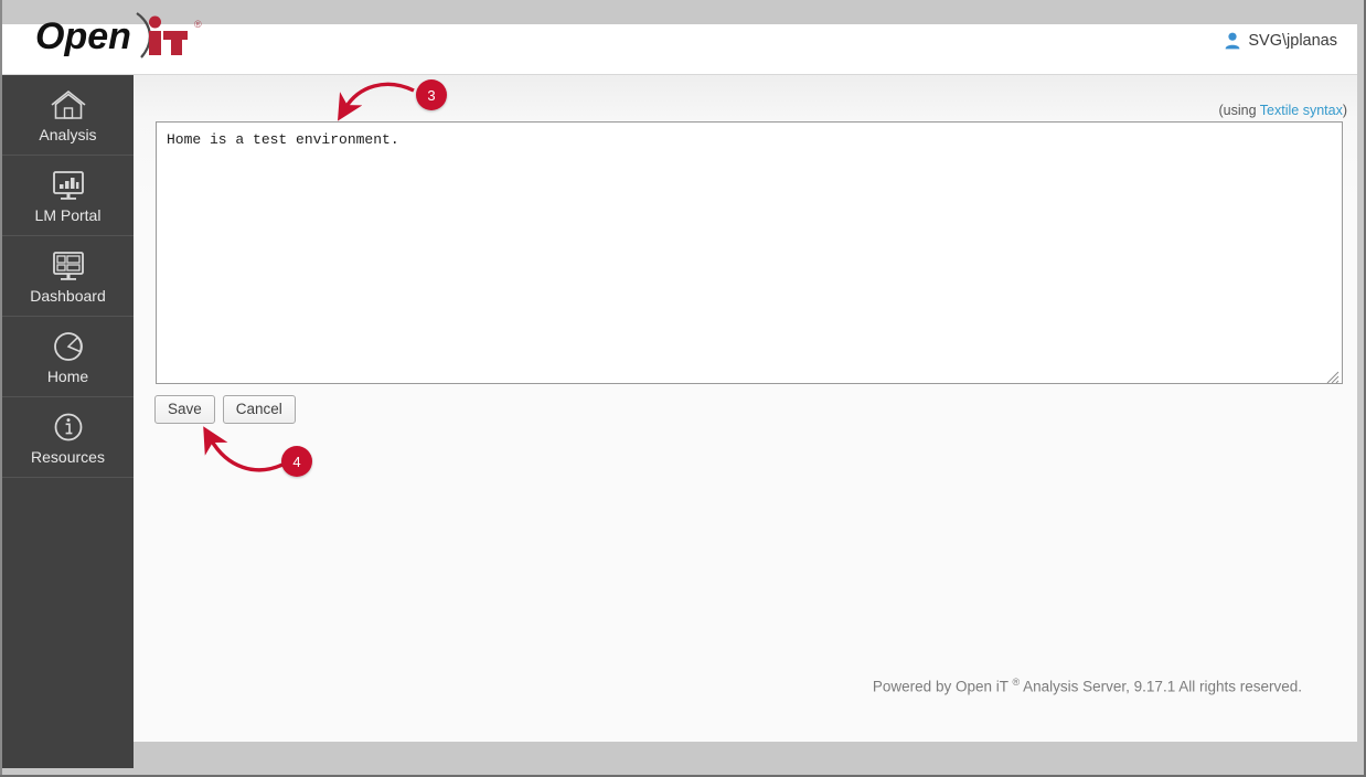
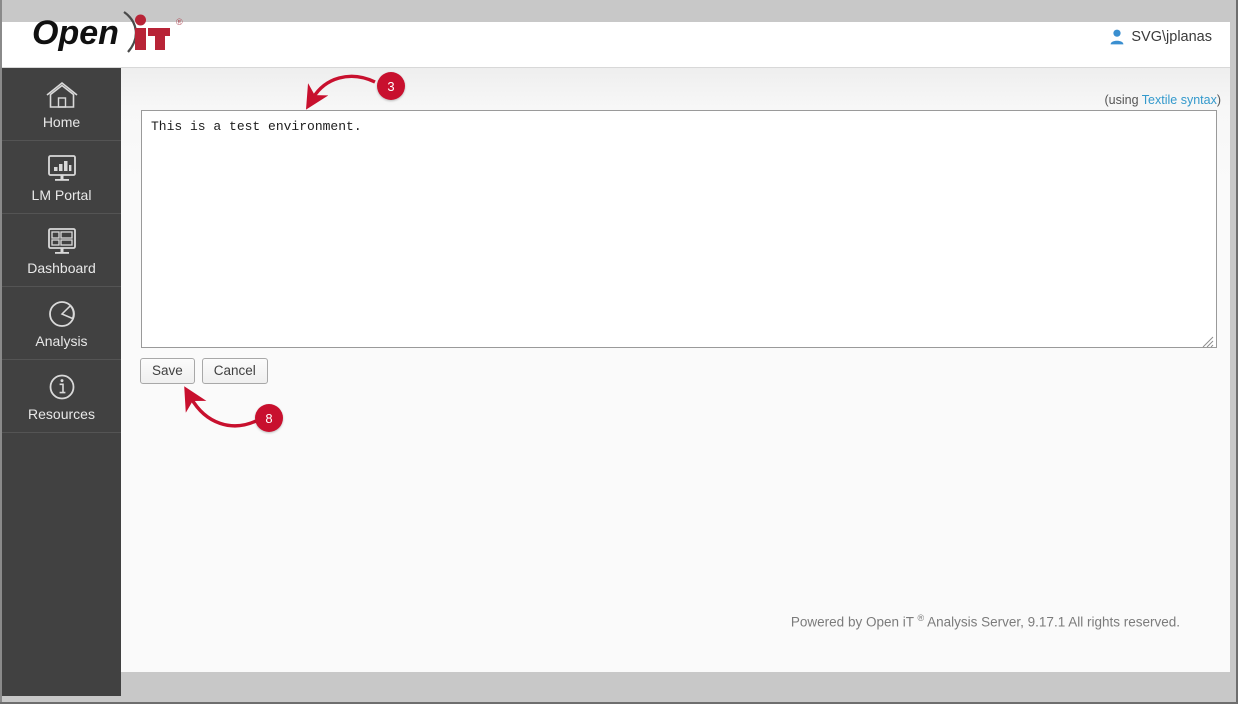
  Open
  ®
  SVG\jplanas
- Analysis
+ Home
  LM Portal
  Dashboard
- Home
+ Analysis
  Resources
  (using Textile syntax)
- Home is a test environment.
+ This is a test environment.
  Save
  Cancel
  Powered by Open iT ® Analysis Server, 9.17.1 All rights reserved.
  3
- 4
+ 8
